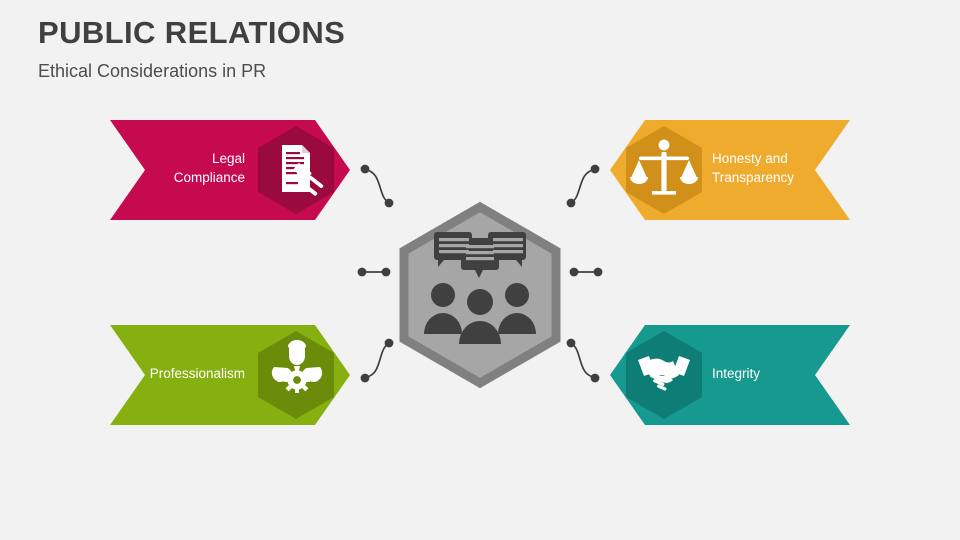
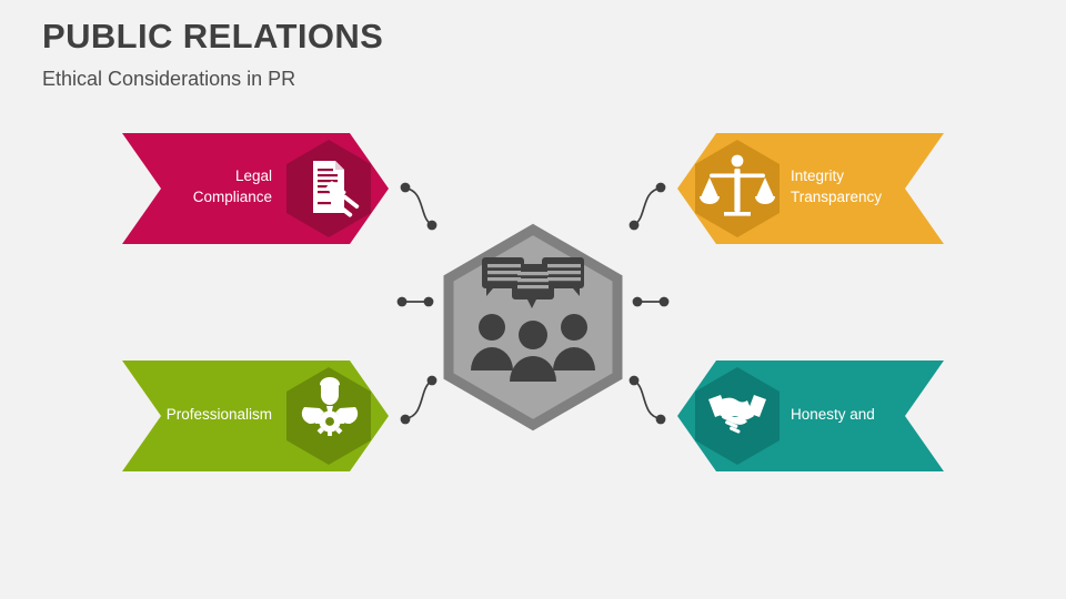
  PUBLIC RELATIONS
  Ethical Considerations in PR
  Legal
  Compliance
  Professionalism
- Honesty and
+ Integrity
  Transparency
- Integrity
+ Honesty and
